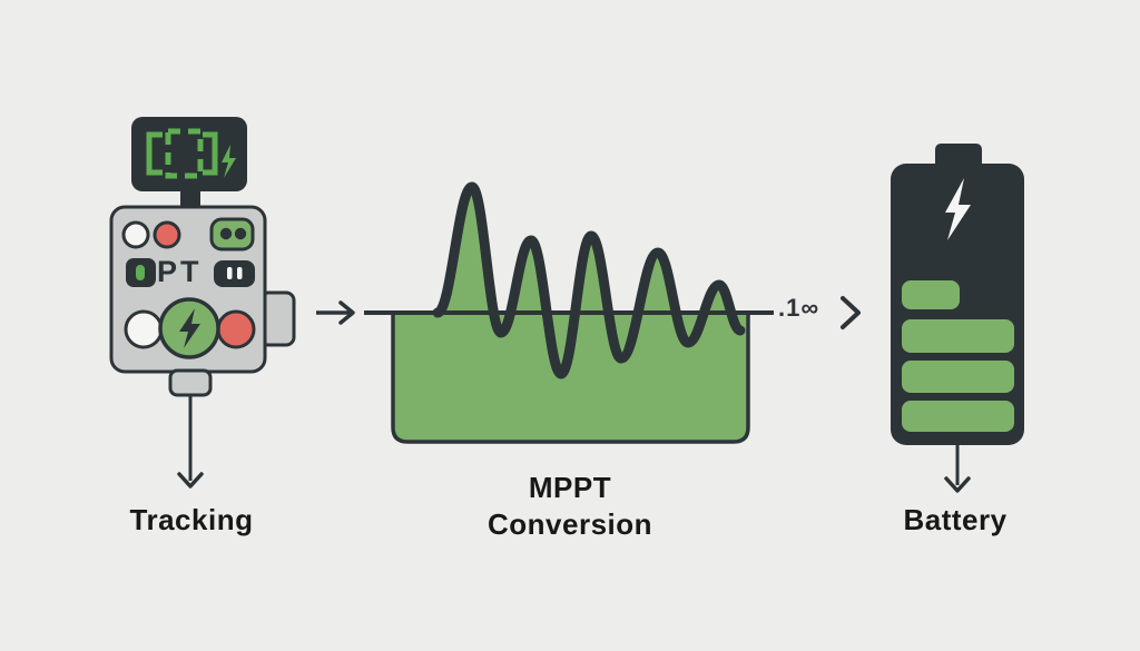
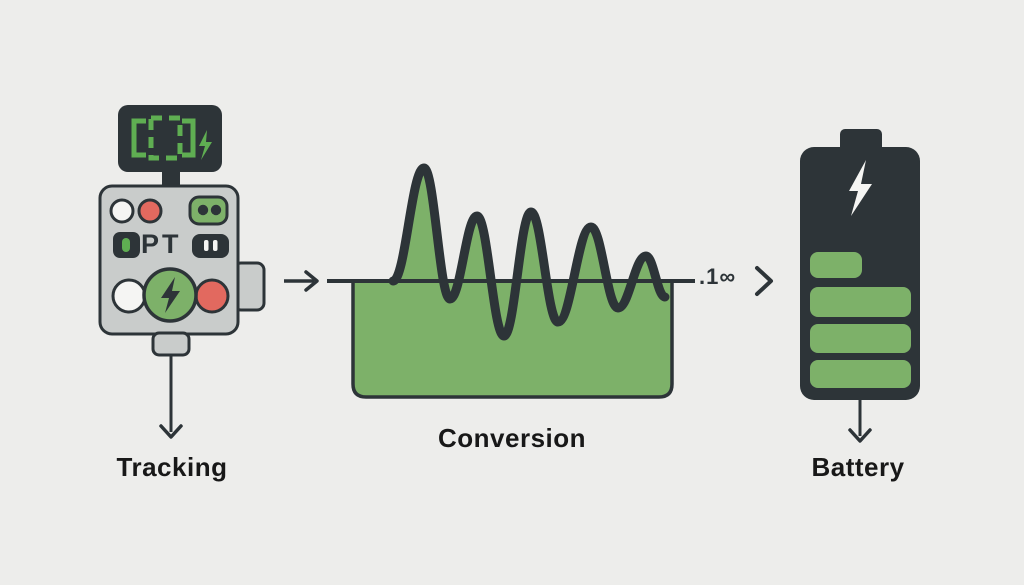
  PT
  .1∞
  Tracking
- MPPT
  Conversion
  Battery
